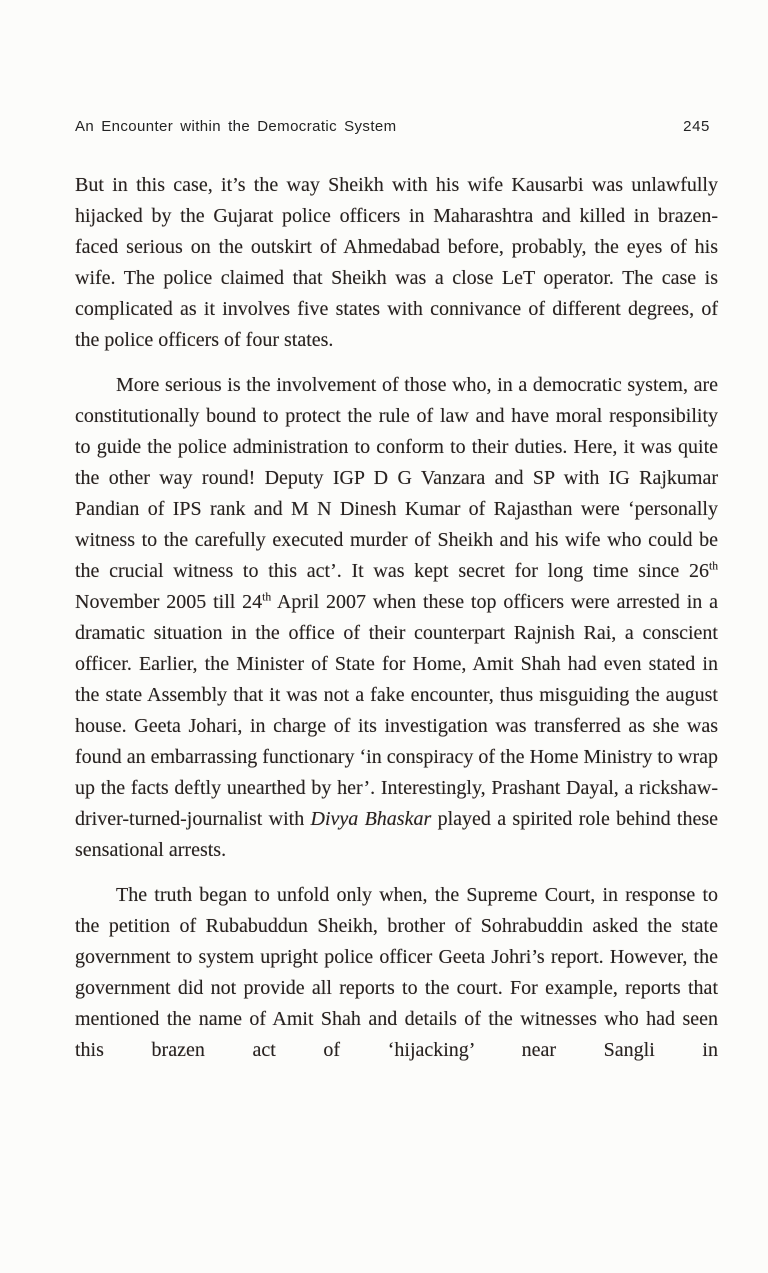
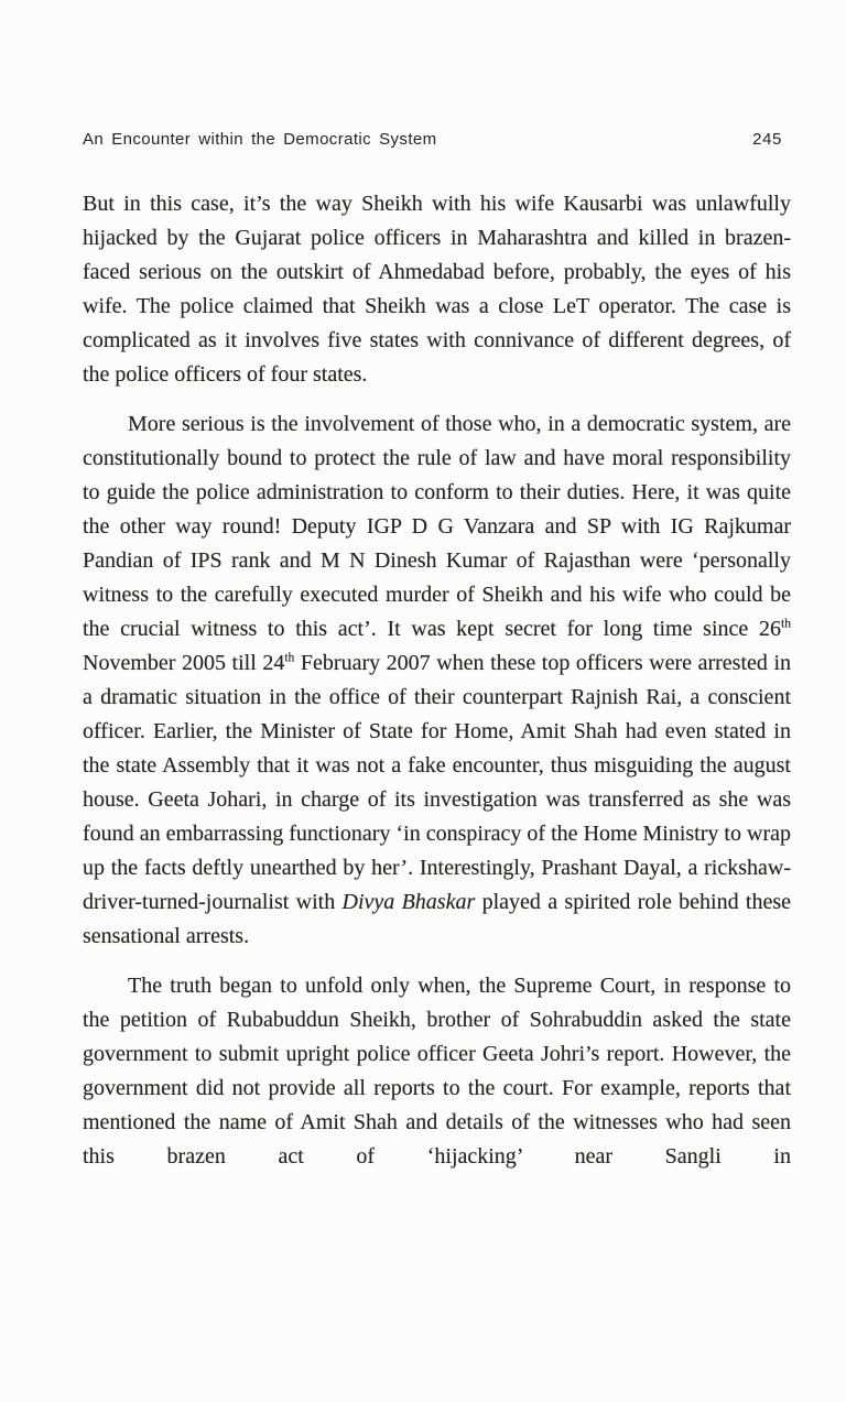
  An Encounter within the Democratic System
  245
  But in this case, it’s the way Sheikh with his wife Kausarbi was unlawfully hijacked by the Gujarat police officers in Maharashtra and killed in brazen-faced serious on the outskirt of Ahmedabad before, probably, the eyes of his wife. The police claimed that Sheikh was a close LeT operator. The case is complicated as it involves five states with connivance of different degrees, of the police officers of four states.
- More serious is the involvement of those who, in a democratic system, are constitutionally bound to protect the rule of law and have moral responsibility to guide the police administration to conform to their duties. Here, it was quite the other way round! Deputy IGP D G Vanzara and SP with IG Rajkumar Pandian of IPS rank and M N Dinesh Kumar of Rajasthan were ‘personally witness to the carefully executed murder of Sheikh and his wife who could be the crucial witness to this act’. It was kept secret for long time since 26th November 2005 till 24th April 2007 when these top officers were arrested in a dramatic situation in the office of their counterpart Rajnish Rai, a conscient officer. Earlier, the Minister of State for Home, Amit Shah had even stated in the state Assembly that it was not a fake encounter, thus misguiding the august house. Geeta Johari, in charge of its investigation was transferred as she was found an embarrassing functionary ‘in conspiracy of the Home Ministry to wrap up the facts deftly unearthed by her’. Interestingly, Prashant Dayal, a rickshaw-driver-turned-journalist with Divya Bhaskar played a spirited role behind these sensational arrests.
+ More serious is the involvement of those who, in a democratic system, are constitutionally bound to protect the rule of law and have moral responsibility to guide the police administration to conform to their duties. Here, it was quite the other way round! Deputy IGP D G Vanzara and SP with IG Rajkumar Pandian of IPS rank and M N Dinesh Kumar of Rajasthan were ‘personally witness to the carefully executed murder of Sheikh and his wife who could be the crucial witness to this act’. It was kept secret for long time since 26th November 2005 till 24th February 2007 when these top officers were arrested in a dramatic situation in the office of their counterpart Rajnish Rai, a conscient officer. Earlier, the Minister of State for Home, Amit Shah had even stated in the state Assembly that it was not a fake encounter, thus misguiding the august house. Geeta Johari, in charge of its investigation was transferred as she was found an embarrassing functionary ‘in conspiracy of the Home Ministry to wrap up the facts deftly unearthed by her’. Interestingly, Prashant Dayal, a rickshaw-driver-turned-journalist with Divya Bhaskar played a spirited role behind these sensational arrests.
- The truth began to unfold only when, the Supreme Court, in response to the petition of Rubabuddun Sheikh, brother of Sohrabuddin asked the state government to system upright police officer Geeta Johri’s report. However, the government did not provide all reports to the court. For example, reports that mentioned the name of Amit Shah and details of the witnesses who had seen this brazen act of ‘hijacking’ near Sangli in
+ The truth began to unfold only when, the Supreme Court, in response to the petition of Rubabuddun Sheikh, brother of Sohrabuddin asked the state government to submit upright police officer Geeta Johri’s report. However, the government did not provide all reports to the court. For example, reports that mentioned the name of Amit Shah and details of the witnesses who had seen this brazen act of ‘hijacking’ near Sangli in
